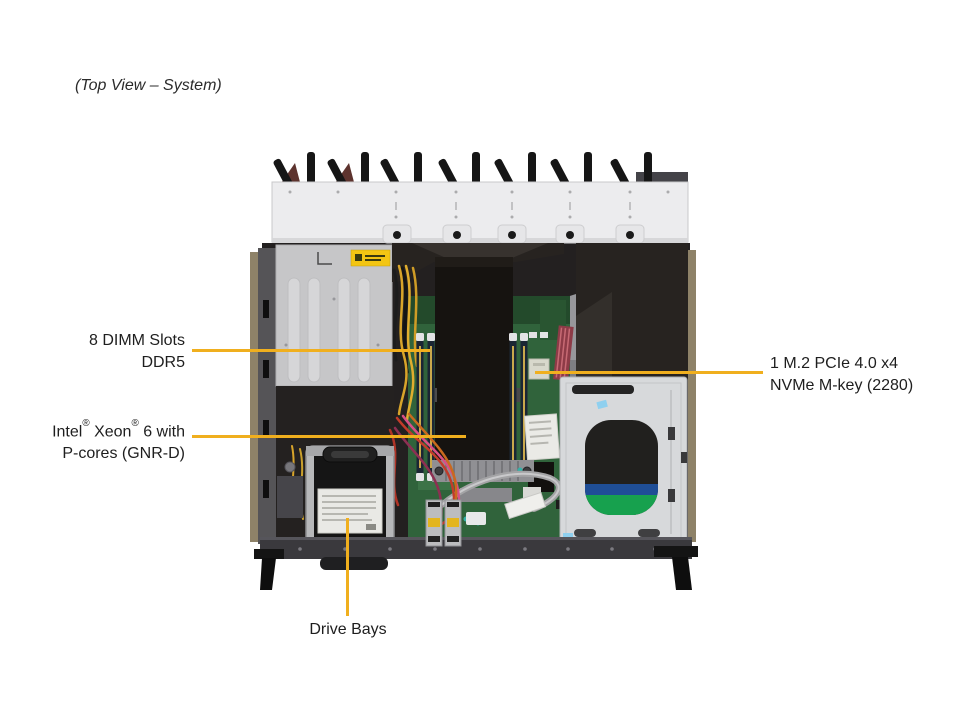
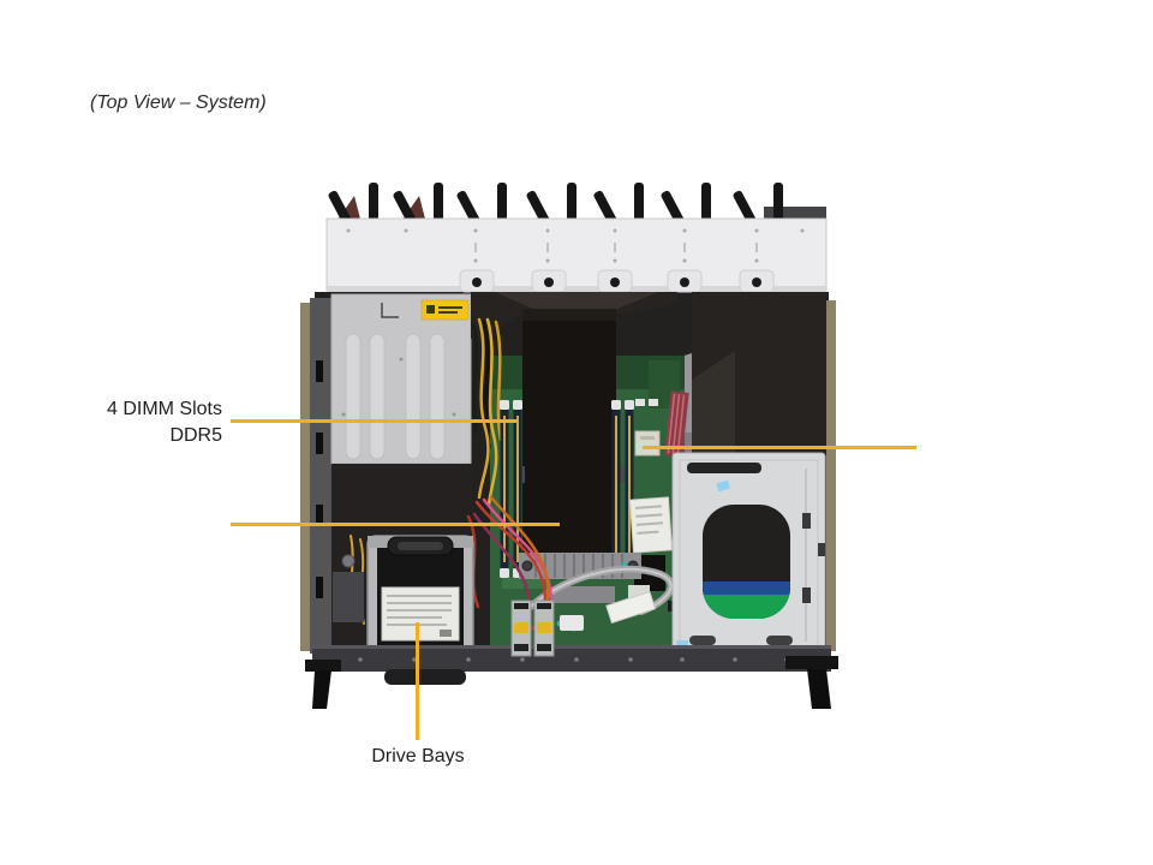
  (Top View – System)
- 8 DIMM Slots
+ 4 DIMM Slots
  DDR5
- Intel® Xeon® 6 with
- P-cores (GNR-D)
- 1 M.2 PCIe 4.0 x4
- NVMe M-key (2280)
  Drive Bays
